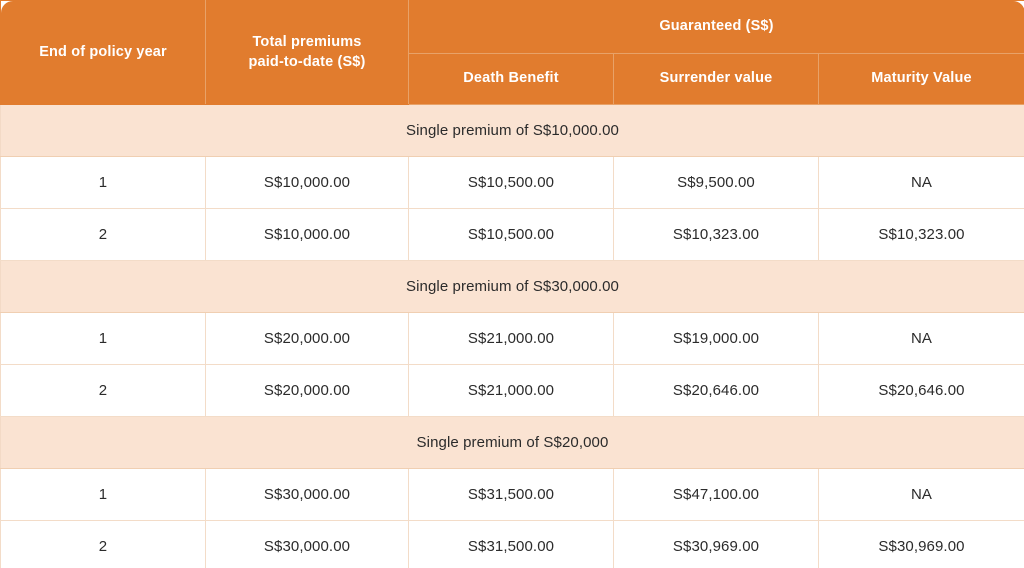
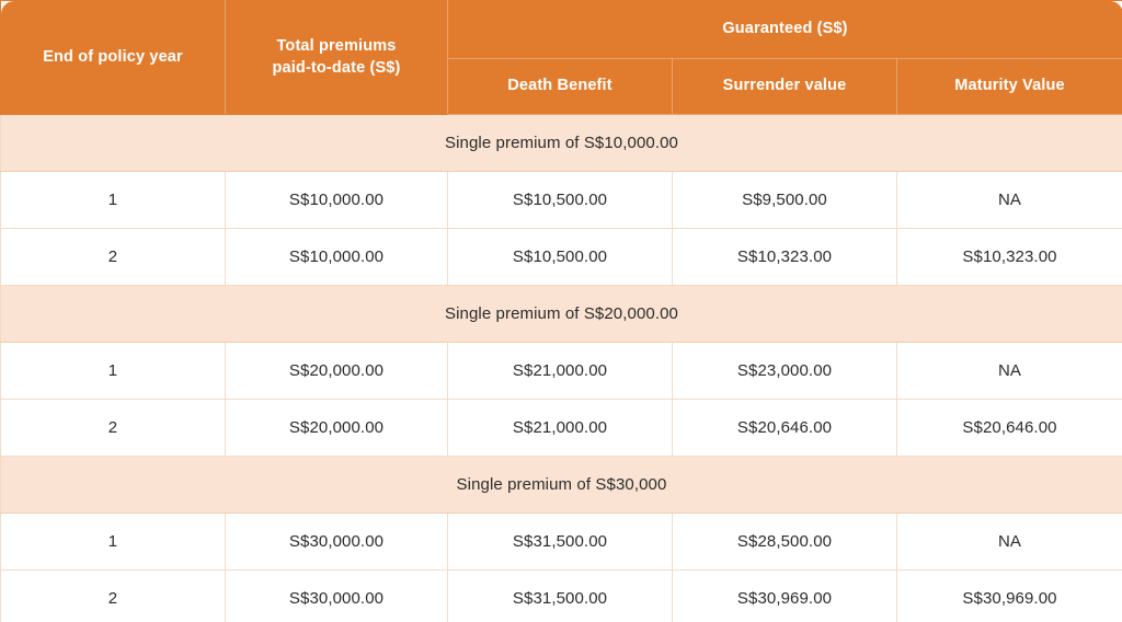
  End of policy year	Total premiums paid-to-date (S$)	Guaranteed (S$)
  Death Benefit	Surrender value	Maturity Value
  Single premium of S$10,000.00
  1	S$10,000.00	S$10,500.00	S$9,500.00	NA
  2	S$10,000.00	S$10,500.00	S$10,323.00	S$10,323.00
- Single premium of S$30,000.00
+ Single premium of S$20,000.00
- 1	S$20,000.00	S$21,000.00	S$19,000.00	NA
+ 1	S$20,000.00	S$21,000.00	S$23,000.00	NA
  2	S$20,000.00	S$21,000.00	S$20,646.00	S$20,646.00
- Single premium of S$20,000
+ Single premium of S$30,000
- 1	S$30,000.00	S$31,500.00	S$47,100.00	NA
+ 1	S$30,000.00	S$31,500.00	S$28,500.00	NA
  2	S$30,000.00	S$31,500.00	S$30,969.00	S$30,969.00
